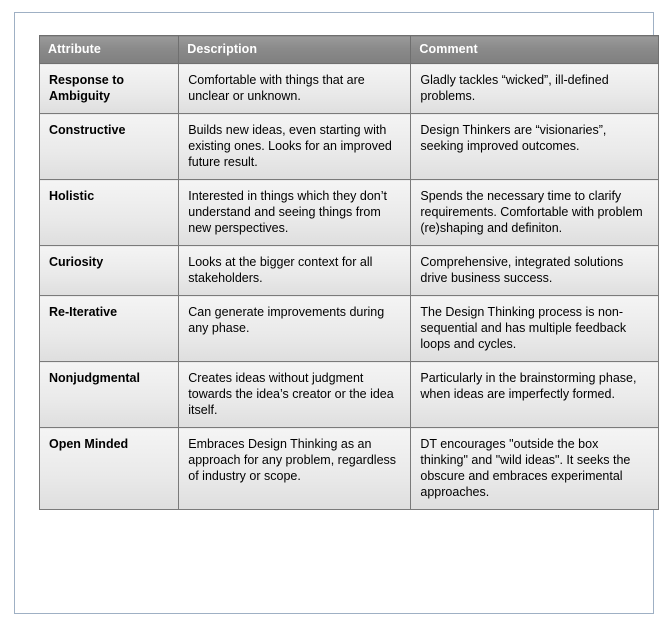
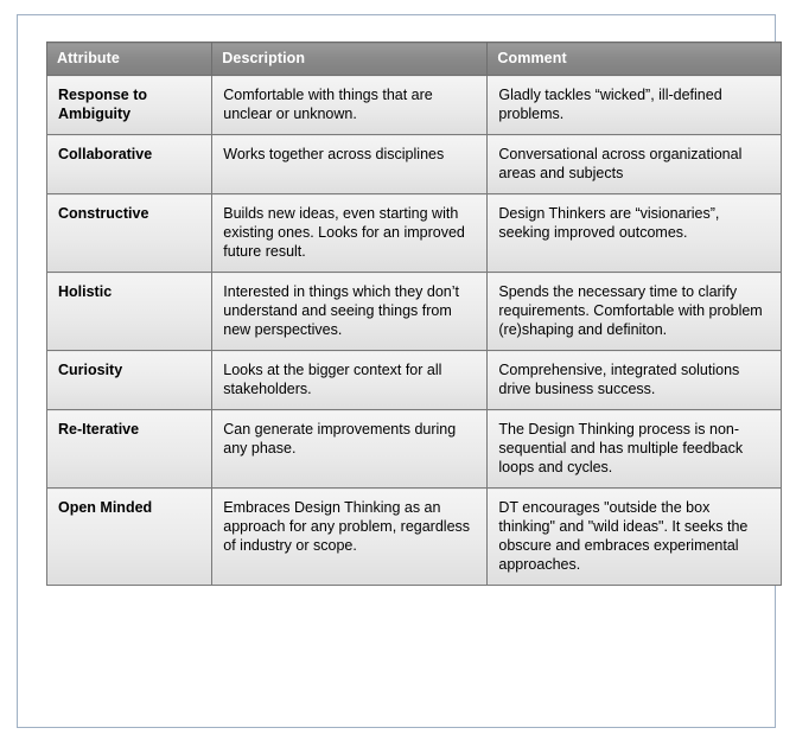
  Attribute	Description	Comment
  Response to Ambiguity	Comfortable with things that are unclear or unknown.	Gladly tackles “wicked”, ill-defined problems.
+ Collaborative	Works together across disciplines	Conversational across organizational areas and subjects
  Constructive	Builds new ideas, even starting with existing ones. Looks for an improved future result.	Design Thinkers are “visionaries”, seeking improved outcomes.
  Holistic	Interested in things which they don’t understand and seeing things from new perspectives.	Spends the necessary time to clarify requirements. Comfortable with problem (re)shaping and definiton.
  Curiosity	Looks at the bigger context for all stakeholders.	Comprehensive, integrated solutions drive business success.
  Re-Iterative	Can generate improvements during any phase.	The Design Thinking process is non-sequential and has multiple feedback loops and cycles.
- Nonjudgmental	Creates ideas without judgment towards the idea’s creator or the idea itself.	Particularly in the brainstorming phase, when ideas are imperfectly formed.
  Open Minded	Embraces Design Thinking as an approach for any problem, regardless of industry or scope.	DT encourages "outside the box thinking" and "wild ideas". It seeks the obscure and embraces experimental approaches.
